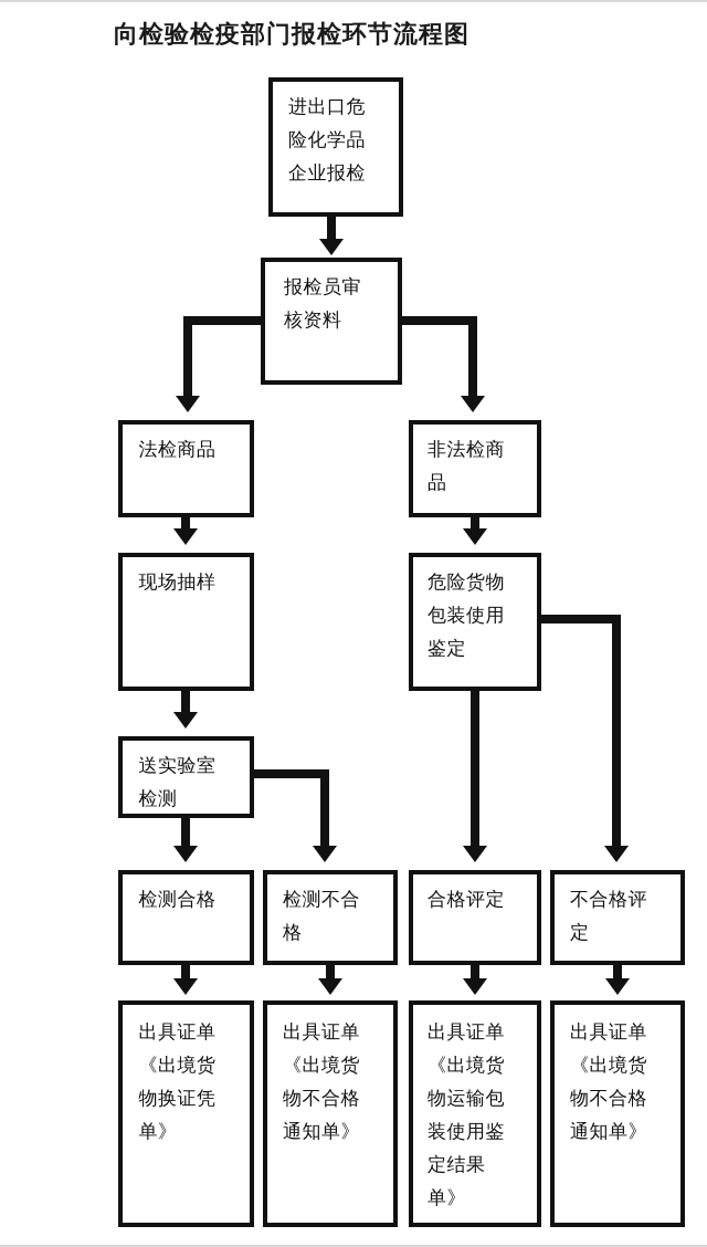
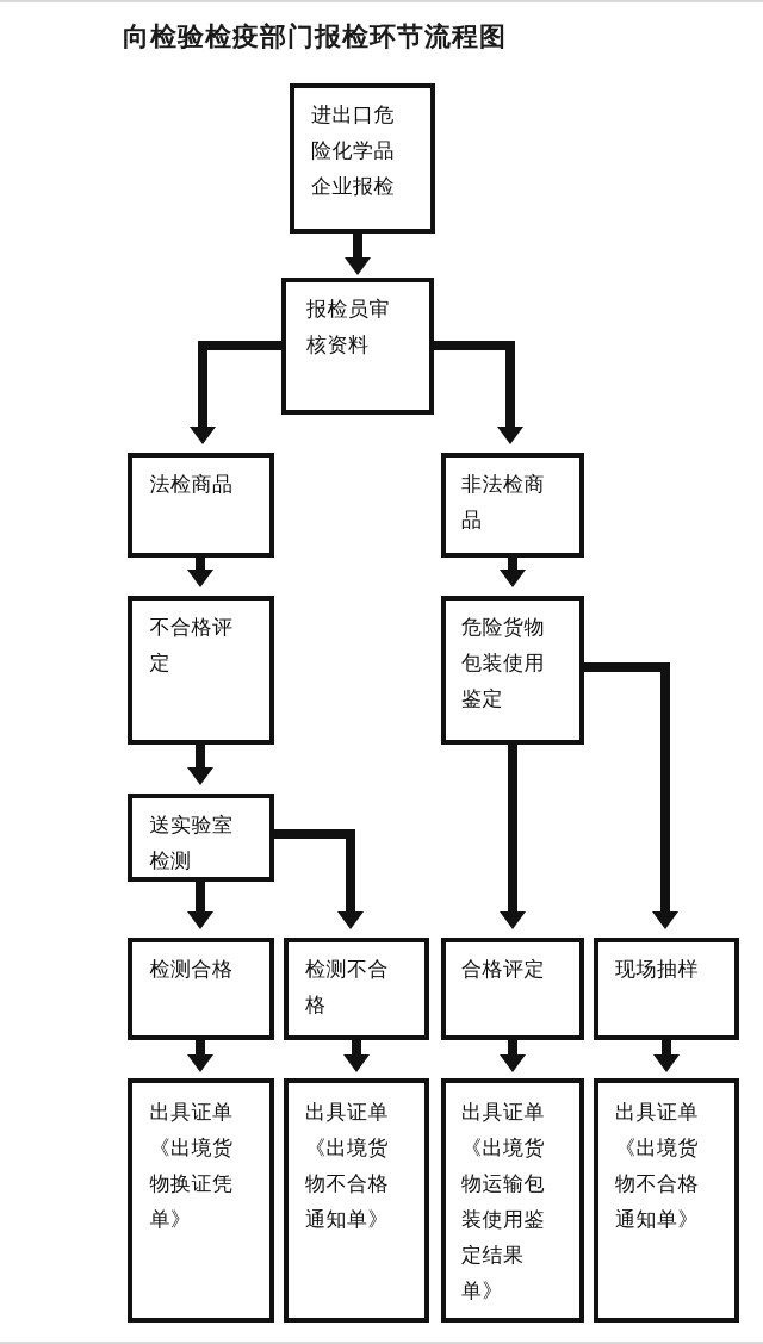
  向检验检疫部门报检环节流程图
  进出口危险化学品企业报检
  报检员审核资料
  法检商品
  非法检商品
- 现场抽样
+ 不合格评定
  危险货物包装使用鉴定
  送实验室检测
  检测合格
  检测不合格
  合格评定
- 不合格评定
+ 现场抽样
  出具证单《出境货物换证凭单》
  出具证单《出境货物不合格通知单》
  出具证单《出境货物运输包装使用鉴定结果单》
  出具证单《出境货物不合格通知单》
